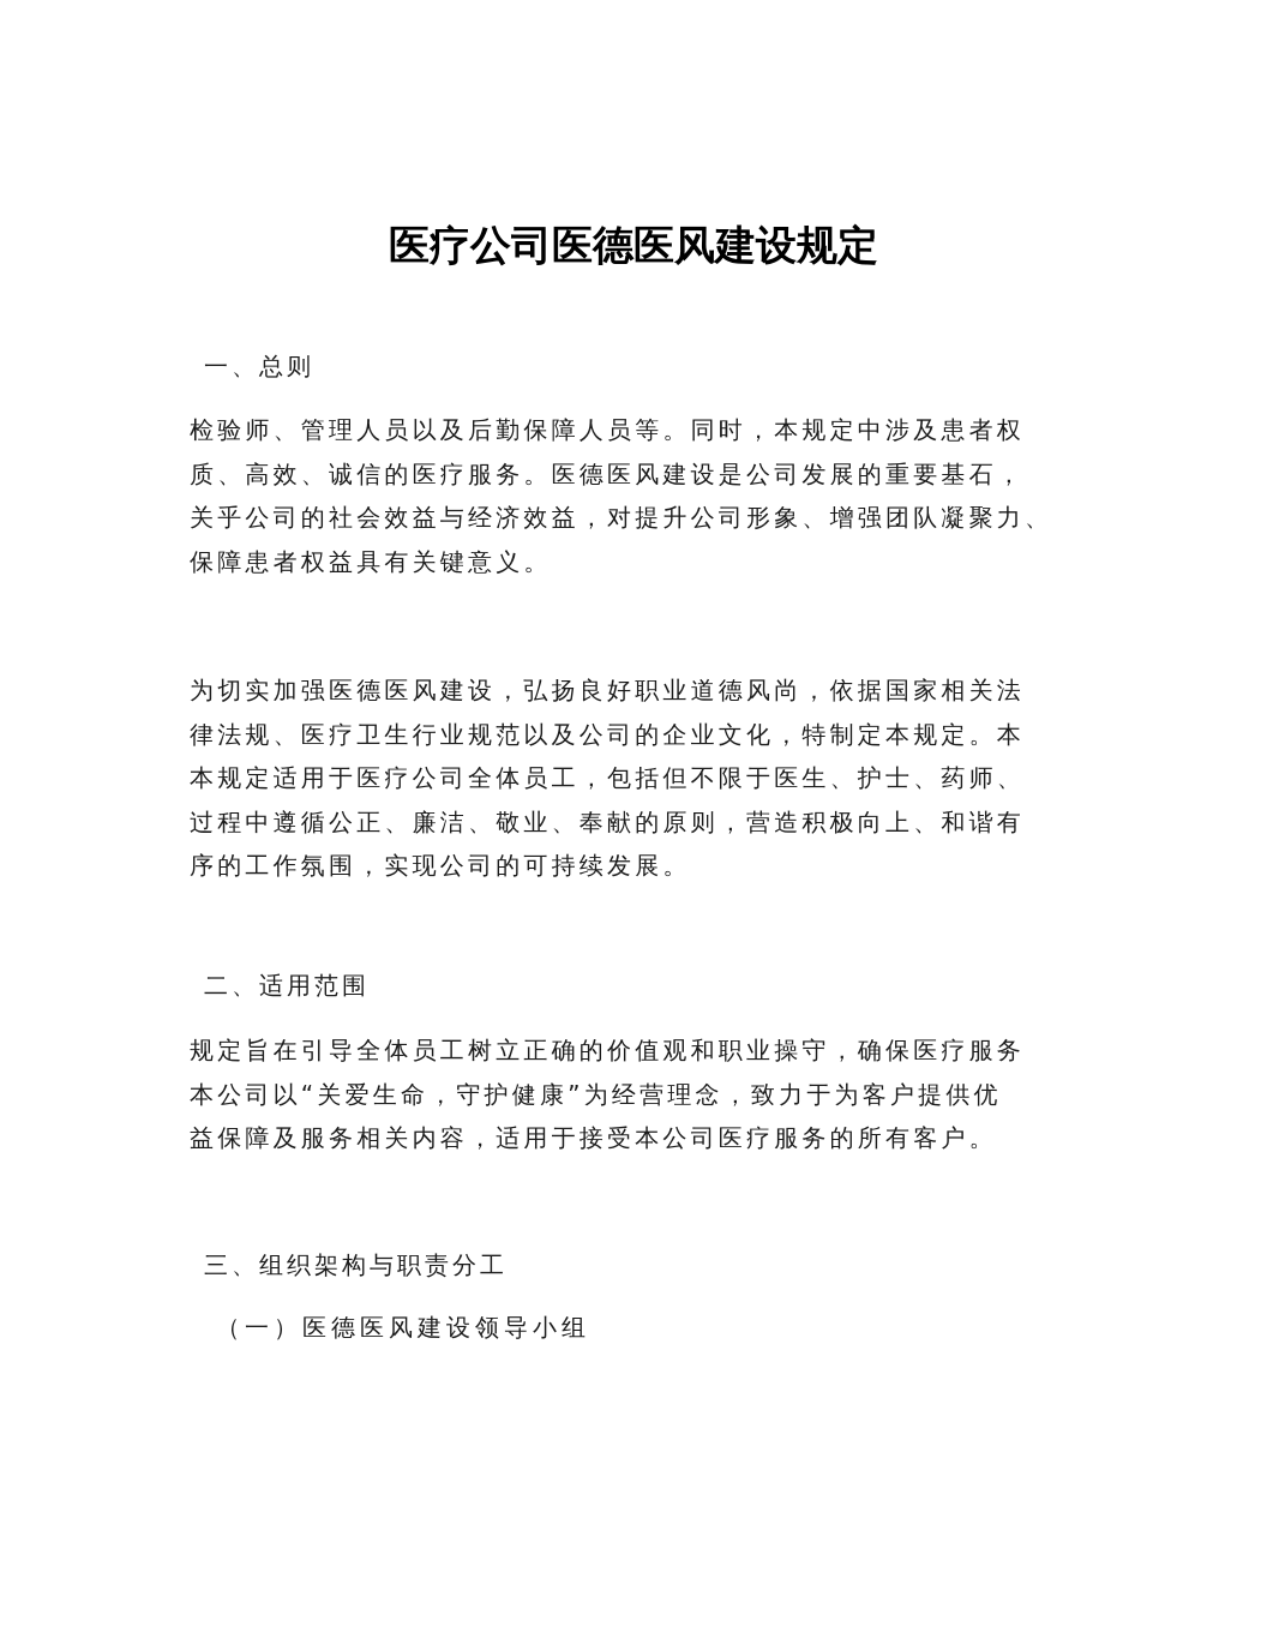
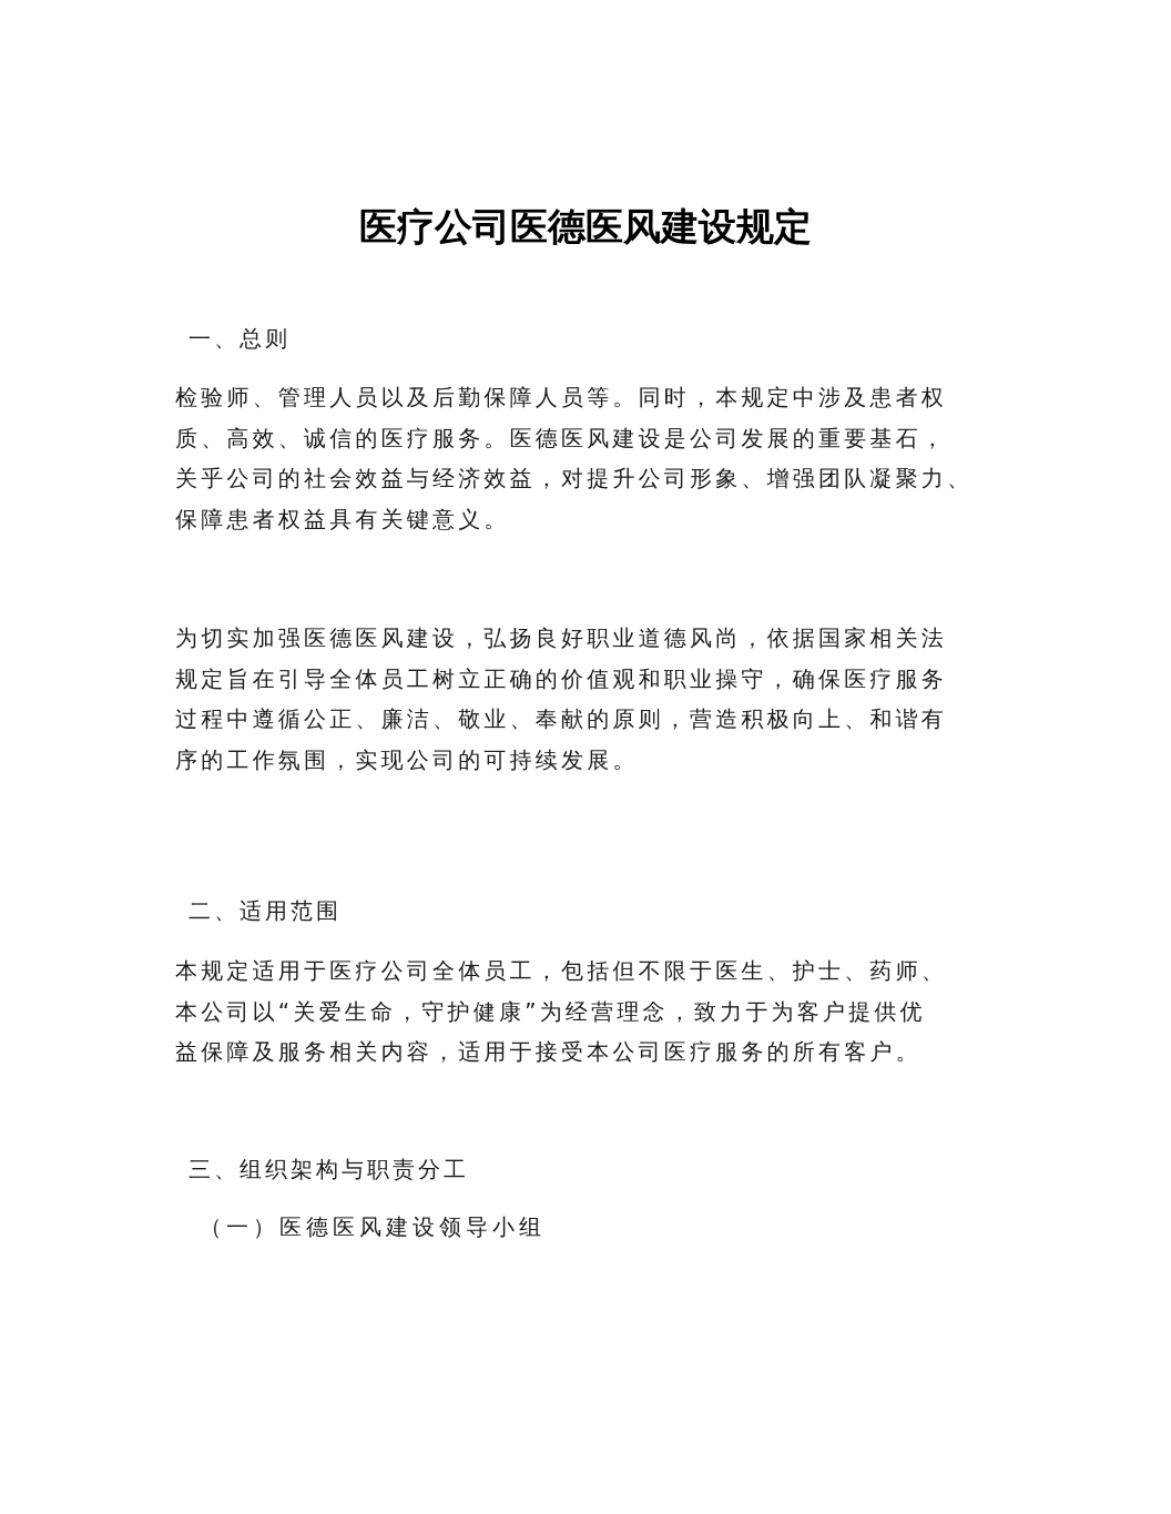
  医疗公司医德医风建设规定
  一、总则
  检验师、管理人员以及后勤保障人员等。同时，本规定中涉及患者权
  质、高效、诚信的医疗服务。医德医风建设是公司发展的重要基石，
  关乎公司的社会效益与经济效益，对提升公司形象、增强团队凝聚力、
  保障患者权益具有关键意义。
  为切实加强医德医风建设，弘扬良好职业道德风尚，依据国家相关法
- 律法规、医疗卫生行业规范以及公司的企业文化，特制定本规定。本
- 本规定适用于医疗公司全体员工，包括但不限于医生、护士、药师、
+ 规定旨在引导全体员工树立正确的价值观和职业操守，确保医疗服务
  过程中遵循公正、廉洁、敬业、奉献的原则，营造积极向上、和谐有
  序的工作氛围，实现公司的可持续发展。
  二、适用范围
- 规定旨在引导全体员工树立正确的价值观和职业操守，确保医疗服务
+ 本规定适用于医疗公司全体员工，包括但不限于医生、护士、药师、
  本公司以“关爱生命，守护健康”为经营理念，致力于为客户提供优
  益保障及服务相关内容，适用于接受本公司医疗服务的所有客户。
  三、组织架构与职责分工
  （一）医德医风建设领导小组
